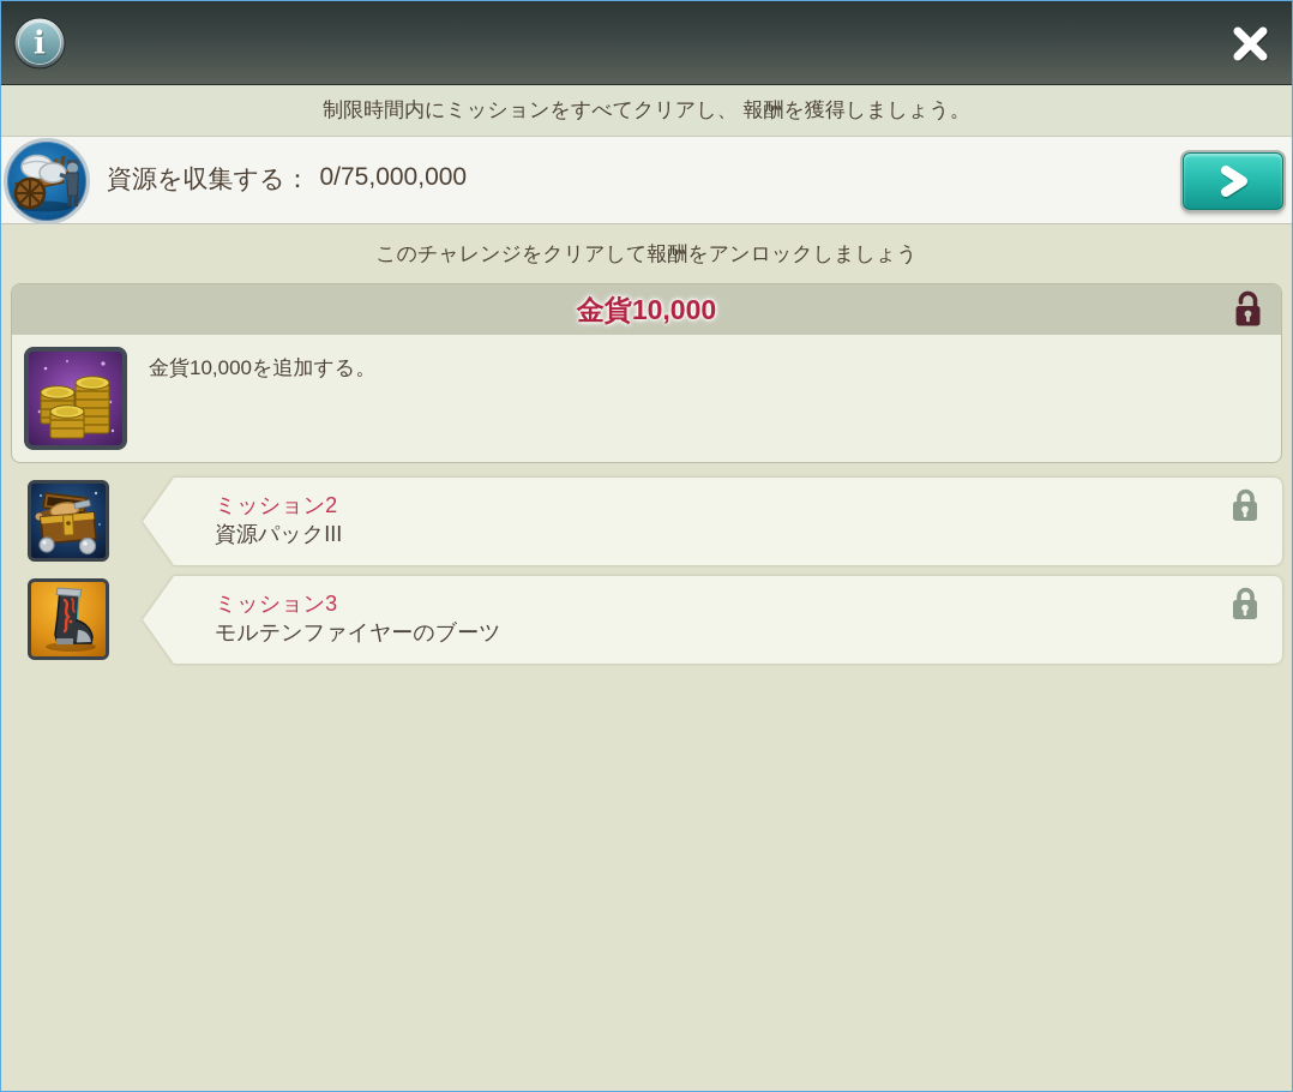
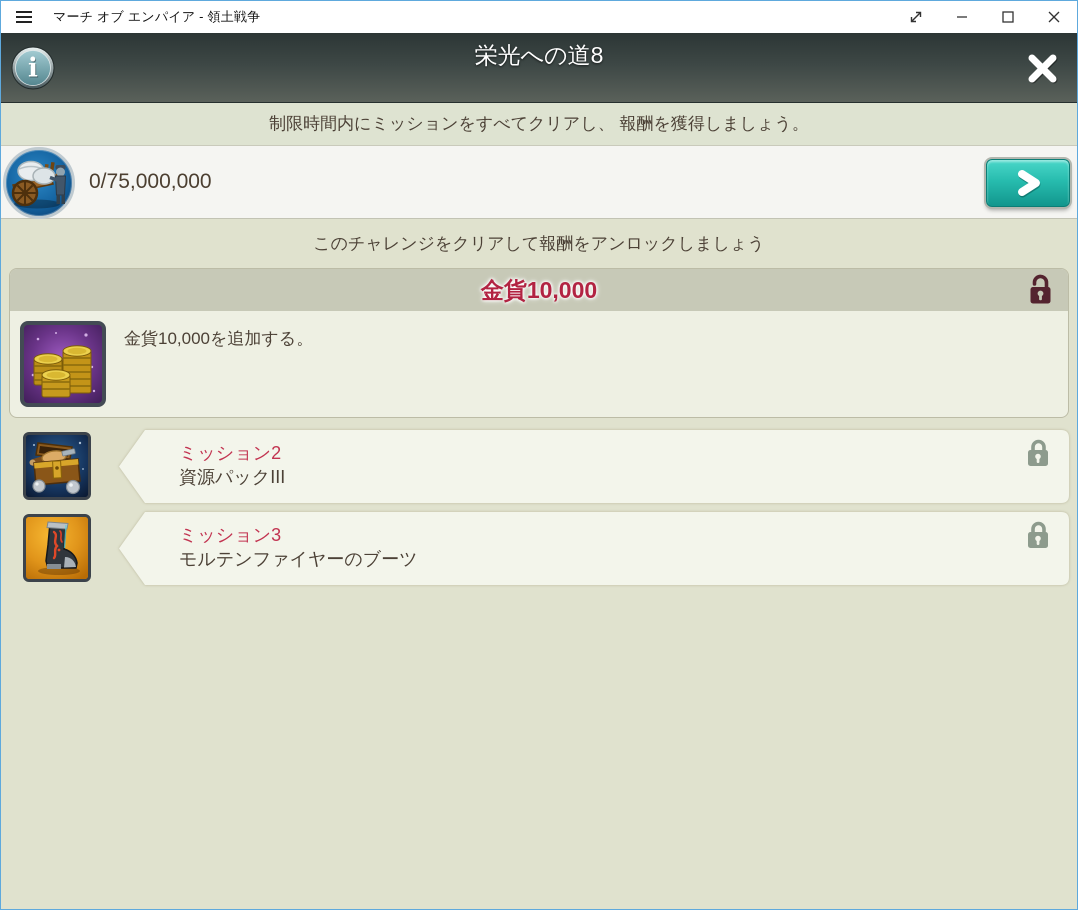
+ マーチ オブ エンパイア - 領土戦争
  i
+ 栄光への道8
  制限時間内にミッションをすべてクリアし、 報酬を獲得しましょう。
- 資源を収集する：
  0/75,000,000
  このチャレンジをクリアして報酬をアンロックしましょう
  金貨10,000
  金貨10,000を追加する。
  ミッション2
  資源パックIII
  ミッション3
  モルテンファイヤーのブーツ
